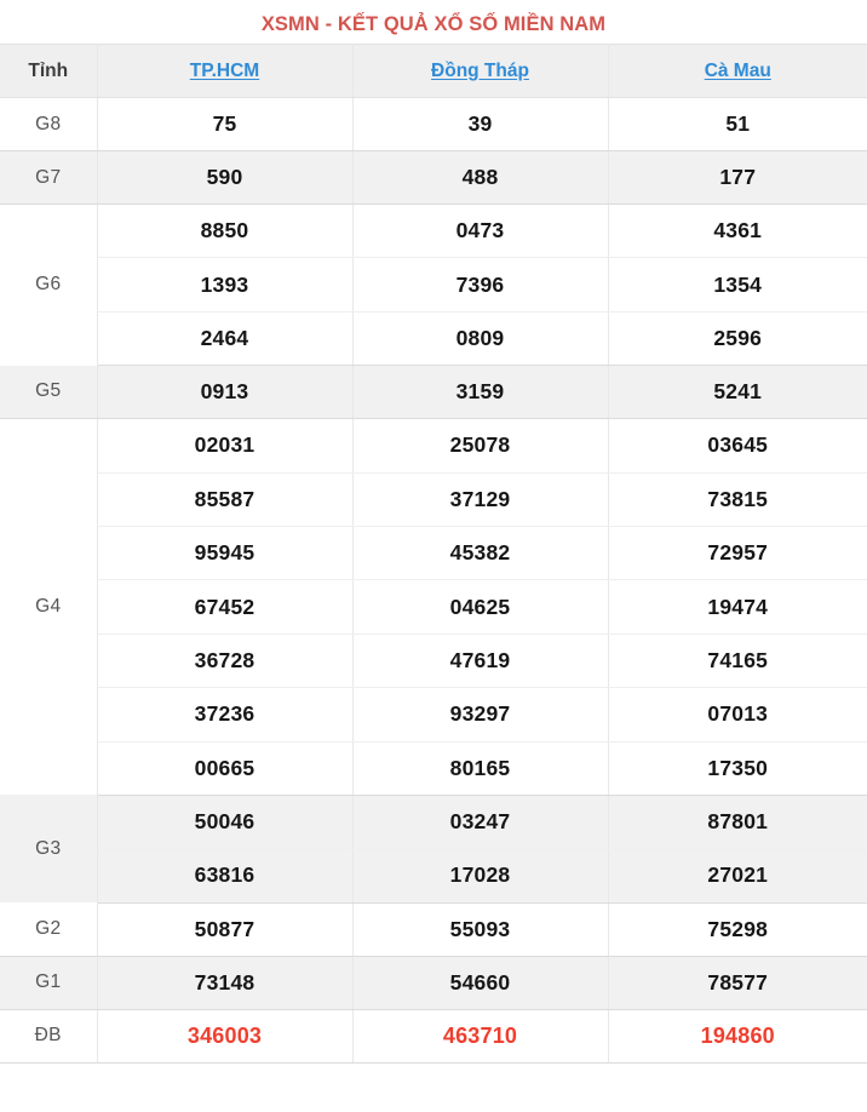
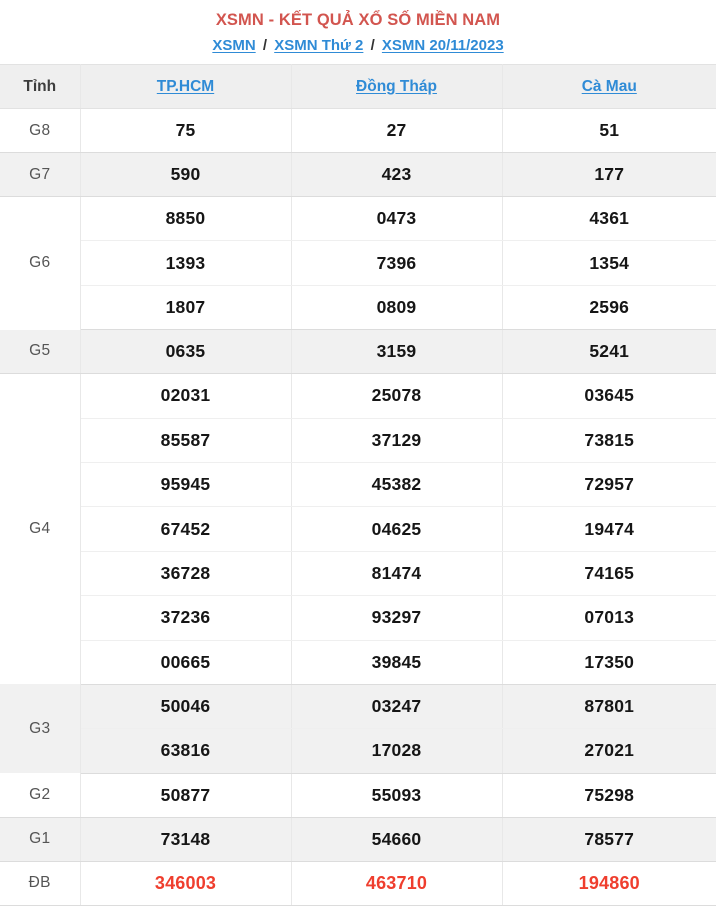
  XSMN - KẾT QUẢ XỔ SỐ MIỀN NAM
+ XSMN / XSMN Thứ 2 / XSMN 20/11/2023
  Tỉnh	TP.HCM	Đồng Tháp	Cà Mau
- G8	75	39	51
+ G8	75	27	51
- G7	590	488	177
+ G7	590	423	177
  G6	8850	0473	4361
  1393	7396	1354
- 2464	0809	2596
+ 1807	0809	2596
- G5	0913	3159	5241
+ G5	0635	3159	5241
  G4	02031	25078	03645
  85587	37129	73815
  95945	45382	72957
  67452	04625	19474
- 36728	47619	74165
+ 36728	81474	74165
  37236	93297	07013
- 00665	80165	17350
+ 00665	39845	17350
  G3	50046	03247	87801
  63816	17028	27021
  G2	50877	55093	75298
  G1	73148	54660	78577
  ĐB	346003	463710	194860
